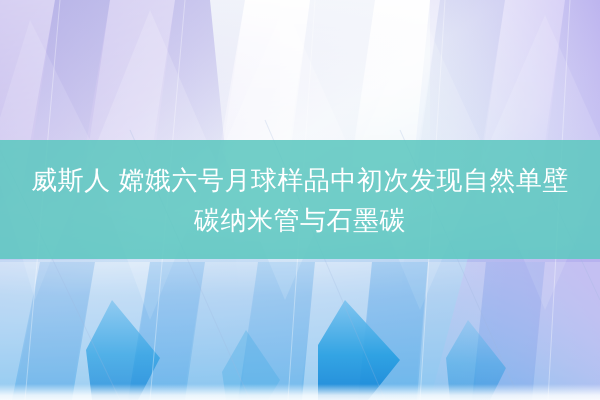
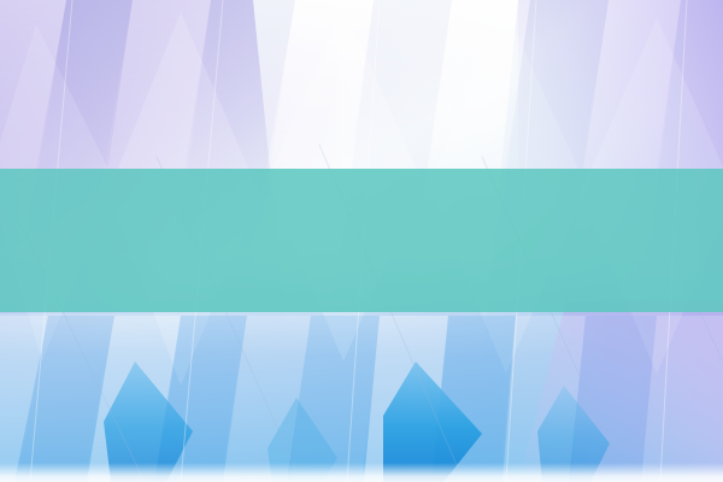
- 威斯人 嫦娥六号月球样品中初次发现自然单壁
- 碳纳米管与石墨碳
